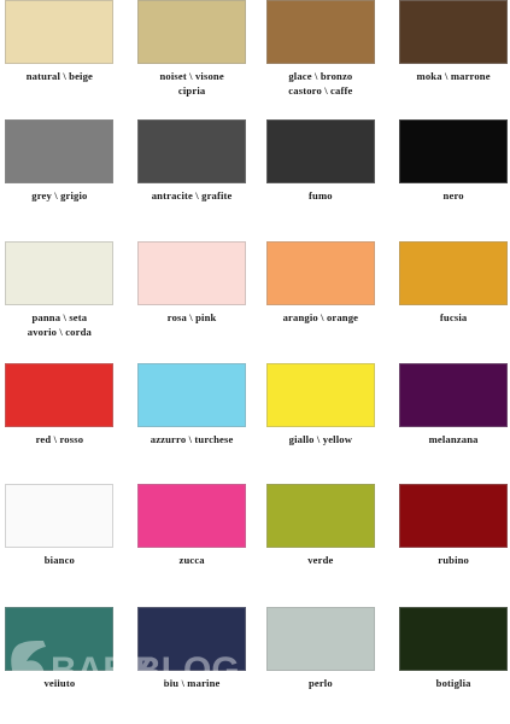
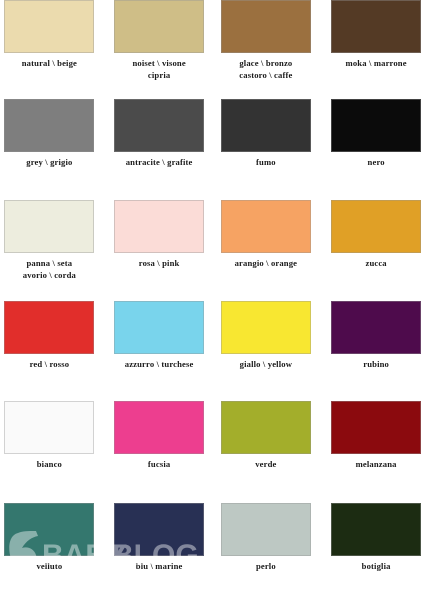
  natural \ beige
  noiset \ visone
  cipria
  glace \ bronzo
  castoro \ caffe
  moka \ marrone
  grey \ grigio
  antracite \ grafite
  fumo
  nero
  panna \ seta
  avorio \ corda
  rosa \ pink
  arangio \ orange
- fucsia
+ zucca
  red \ rosso
  azzurro \ turchese
  giallo \ yellow
- melanzana
+ rubino
  bianco
- zucca
+ fucsia
  verde
- rubino
+ melanzana
  velluto
  blu \ marine
  perlo
  botiglia
  BABY
  BLOG
